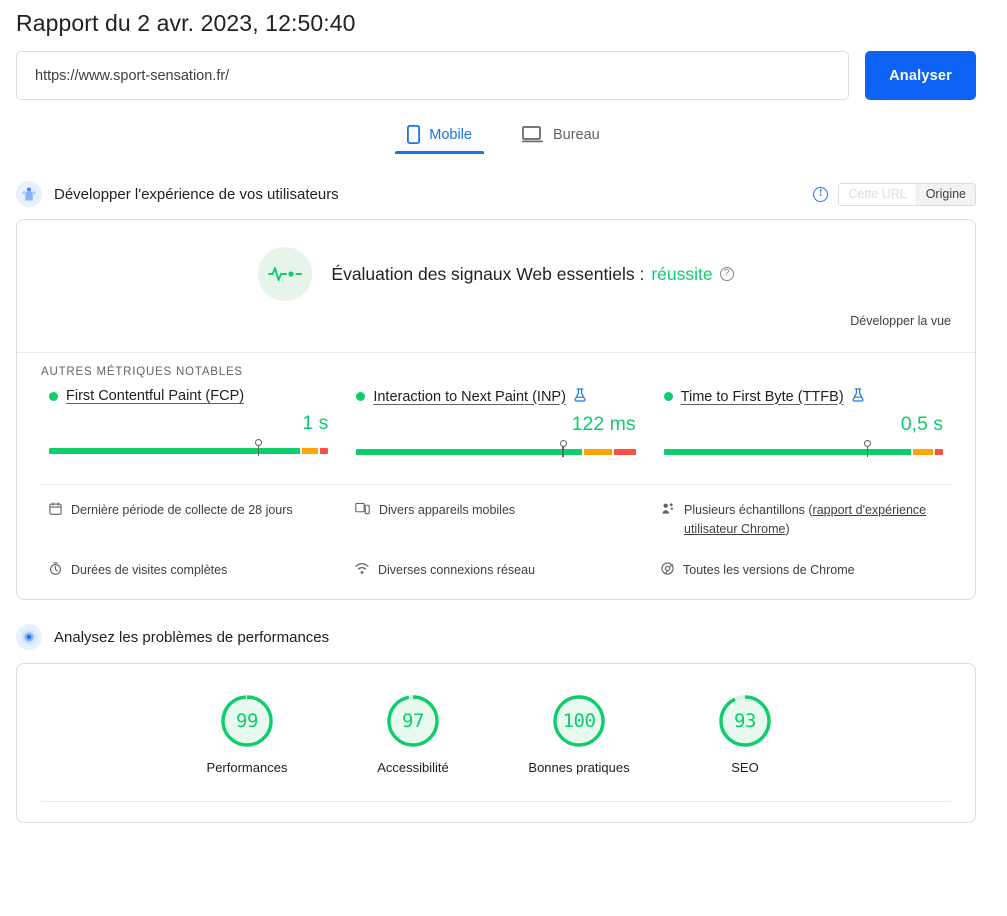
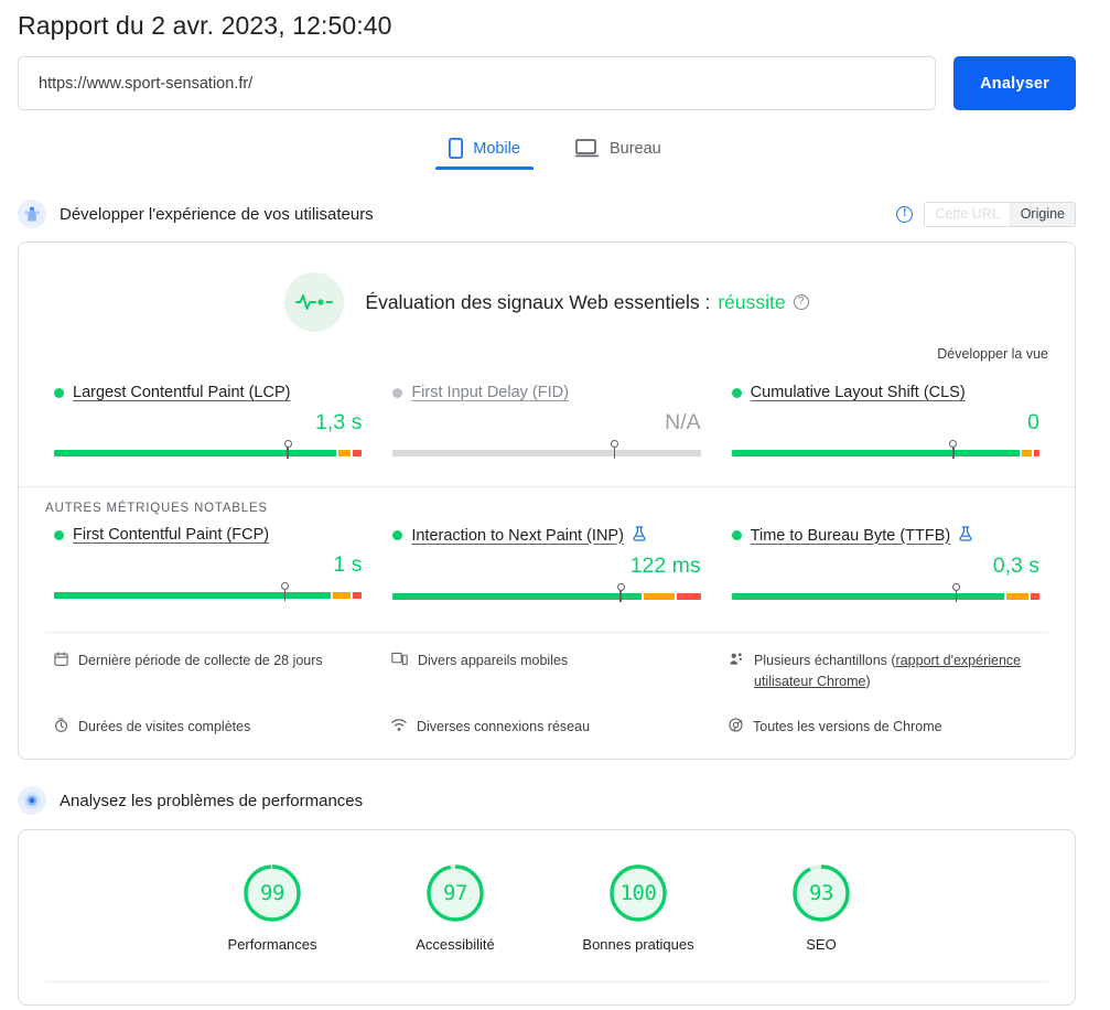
  Rapport du 2 avr. 2023, 12:50:40
  https://www.sport-sensation.fr/
  Analyser
  Mobile
  Bureau
  Développer l'expérience de vos utilisateurs
  !
  Cette URL
  Origine
  Évaluation des signaux Web essentiels :
  réussite
  ?
  Développer la vue
+ Largest Contentful Paint (LCP)
+ 1,3 s
+ First Input Delay (FID)
+ N/A
+ Cumulative Layout Shift (CLS)
+ 0
  AUTRES MÉTRIQUES NOTABLES
  First Contentful Paint (FCP)
  1 s
  Interaction to Next Paint (INP)
  122 ms
- Time to First Byte (TTFB)
+ Time to Bureau Byte (TTFB)
- 0,5 s
+ 0,3 s
  Dernière période de collecte de 28 jours
  Divers appareils mobiles
  Plusieurs échantillons (rapport d'expérience utilisateur Chrome)
  Durées de visites complètes
  Diverses connexions réseau
  Toutes les versions de Chrome
  Analysez les problèmes de performances
  99
  Performances
  97
  Accessibilité
  100
  Bonnes pratiques
  93
  SEO
